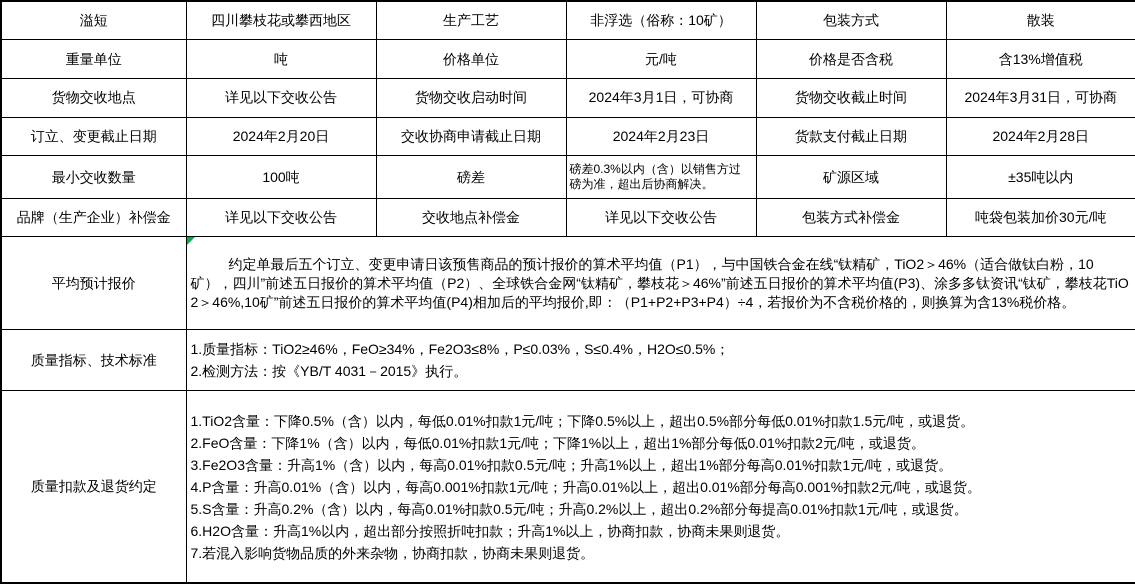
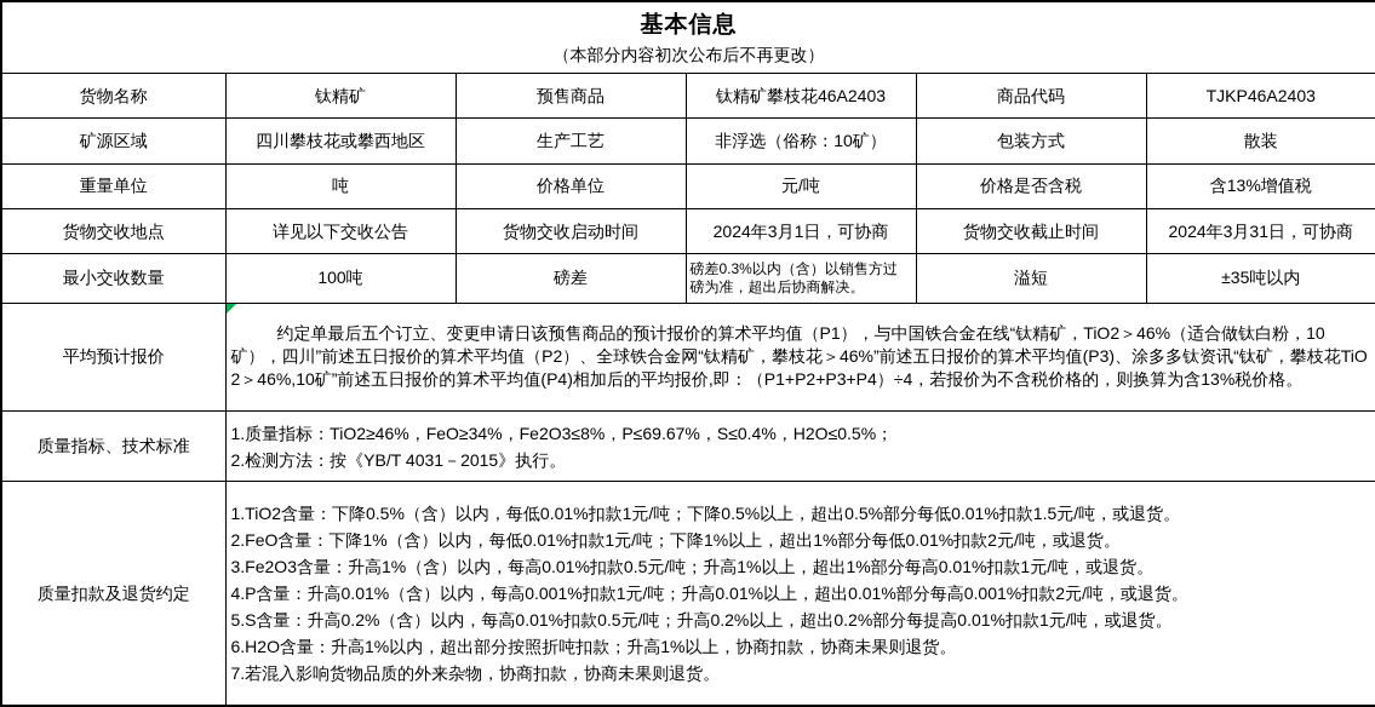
+ 基本信息 （本部分内容初次公布后不再更改）
+ 货物名称	钛精矿	预售商品	钛精矿攀枝花46A2403	商品代码	TJKP46A2403
- 溢短	四川攀枝花或攀西地区	生产工艺	非浮选（俗称：10矿）	包装方式	散装
+ 矿源区域	四川攀枝花或攀西地区	生产工艺	非浮选（俗称：10矿）	包装方式	散装
  重量单位	吨	价格单位	元/吨	价格是否含税	含13%增值税
  货物交收地点	详见以下交收公告	货物交收启动时间	2024年3月1日，可协商	货物交收截止时间	2024年3月31日，可协商
- 订立、变更截止日期	2024年2月20日	交收协商申请截止日期	2024年2月23日	货款支付截止日期	2024年2月28日
- 最小交收数量	100吨	磅差	磅差0.3%以内（含）以销售方过磅为准，超出后协商解决。	矿源区域	±35吨以内
+ 最小交收数量	100吨	磅差	磅差0.3%以内（含）以销售方过磅为准，超出后协商解决。	溢短	±35吨以内
- 品牌（生产企业）补偿金	详见以下交收公告	交收地点补偿金	详见以下交收公告	包装方式补偿金	吨袋包装加价30元/吨
  平均预计报价	约定单最后五个订立、变更申请日该预售商品的预计报价的算术平均值（P1），与中国铁合金在线“钛精矿，TiO2＞46%（适合做钛白粉，10矿），四川”前述五日报价的算术平均值（P2）、全球铁合金网“钛精矿，攀枝花＞46%”前述五日报价的算术平均值(P3)、涂多多钛资讯“钛矿，攀枝花TiO2＞46%,10矿”前述五日报价的算术平均值(P4)相加后的平均报价,即：（P1+P2+P3+P4）÷4，若报价为不含税价格的，则换算为含13%税价格。
- 质量指标、技术标准	1.质量指标：TiO2≥46%，FeO≥34%，Fe2O3≤8%，P≤0.03%，S≤0.4%，H2O≤0.5%； 2.检测方法：按《YB/T 4031－2015》执行。
+ 质量指标、技术标准	1.质量指标：TiO2≥46%，FeO≥34%，Fe2O3≤8%，P≤69.67%，S≤0.4%，H2O≤0.5%； 2.检测方法：按《YB/T 4031－2015》执行。
  质量扣款及退货约定	1.TiO2含量：下降0.5%（含）以内，每低0.01%扣款1元/吨；下降0.5%以上，超出0.5%部分每低0.01%扣款1.5元/吨，或退货。 2.FeO含量：下降1%（含）以内，每低0.01%扣款1元/吨；下降1%以上，超出1%部分每低0.01%扣款2元/吨，或退货。 3.Fe2O3含量：升高1%（含）以内，每高0.01%扣款0.5元/吨；升高1%以上，超出1%部分每高0.01%扣款1元/吨，或退货。 4.P含量：升高0.01%（含）以内，每高0.001%扣款1元/吨；升高0.01%以上，超出0.01%部分每高0.001%扣款2元/吨，或退货。 5.S含量：升高0.2%（含）以内，每高0.01%扣款0.5元/吨；升高0.2%以上，超出0.2%部分每提高0.01%扣款1元/吨，或退货。 6.H2O含量：升高1%以内，超出部分按照折吨扣款；升高1%以上，协商扣款，协商未果则退货。 7.若混入影响货物品质的外来杂物，协商扣款，协商未果则退货。
